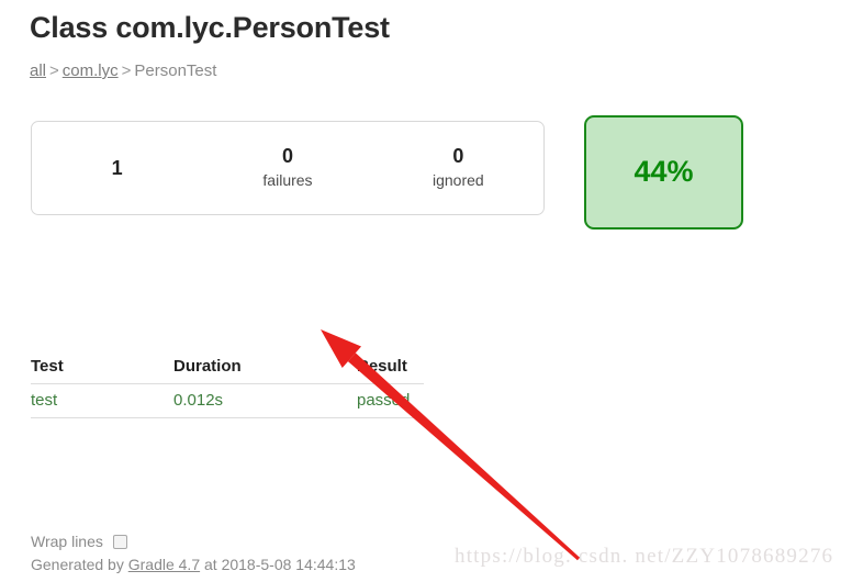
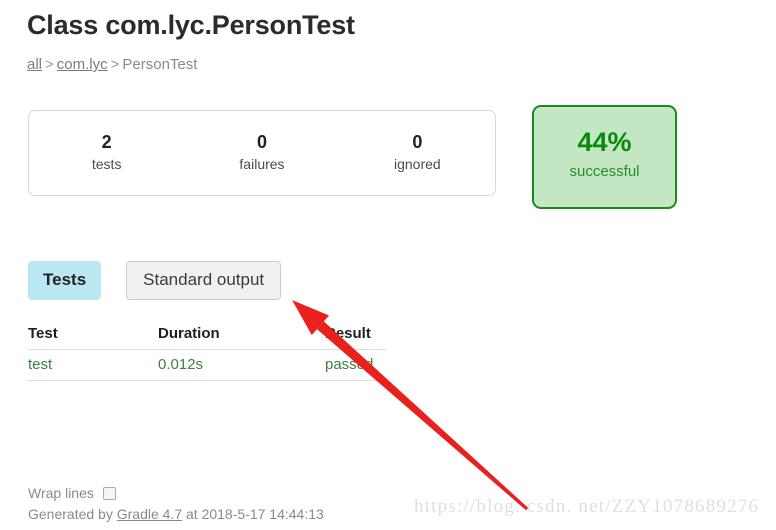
  Class com.lyc.PersonTest
  all > com.lyc > PersonTest
- 1
+ 2
+ tests
  0
  failures
  0
  ignored
  44%
+ successful
+ Tests
+ Standard output
  Test	Duration	esult
  test	0.012s	pass
  Wrap lines
- Generated by Gradle 4.7 at 2018-5-08 14:44:13
+ Generated by Gradle 4.7 at 2018-5-17 14:44:13
  https://blog. csdn. net/ZZY1078689276
